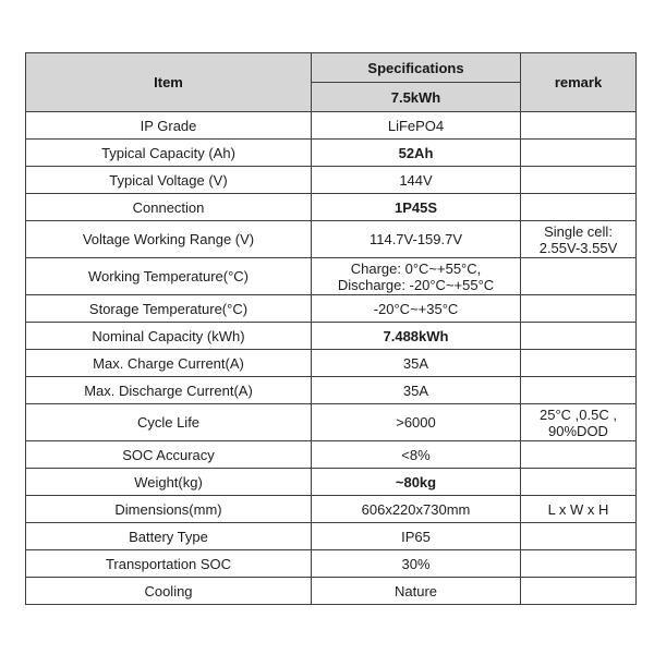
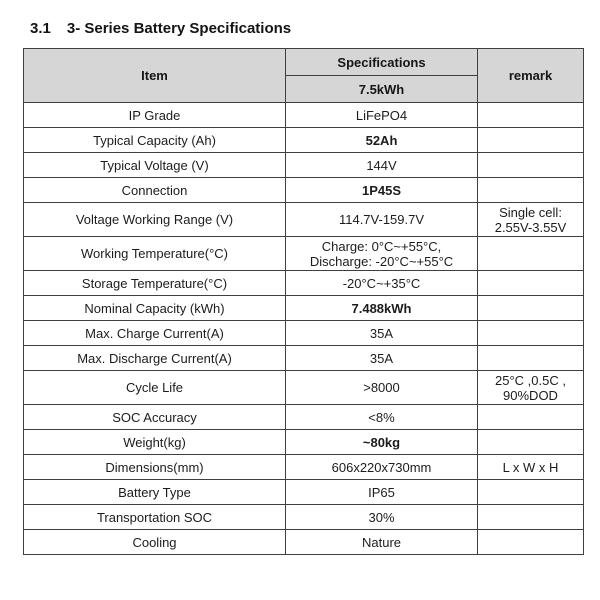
+ 3.1 3- Series Battery Specifications
  Item	Specifications	remark
  7.5kWh
  IP Grade	LiFePO4
  Typical Capacity (Ah)	52Ah
  Typical Voltage (V)	144V
  Connection	1P45S
  Voltage Working Range (V)	114.7V-159.7V	Single cell: 2.55V-3.55V
  Working Temperature(°C)	Charge: 0°C~+55°C, Discharge: -20°C~+55°C
  Storage Temperature(°C)	-20°C~+35°C
  Nominal Capacity (kWh)	7.488kWh
  Max. Charge Current(A)	35A
  Max. Discharge Current(A)	35A
- Cycle Life	>6000	25°C ,0.5C , 90%DOD
+ Cycle Life	>8000	25°C ,0.5C , 90%DOD
  SOC Accuracy	<8%
  Weight(kg)	~80kg
  Dimensions(mm)	606x220x730mm	L x W x H
  Battery Type	IP65
  Transportation SOC	30%
  Cooling	Nature
